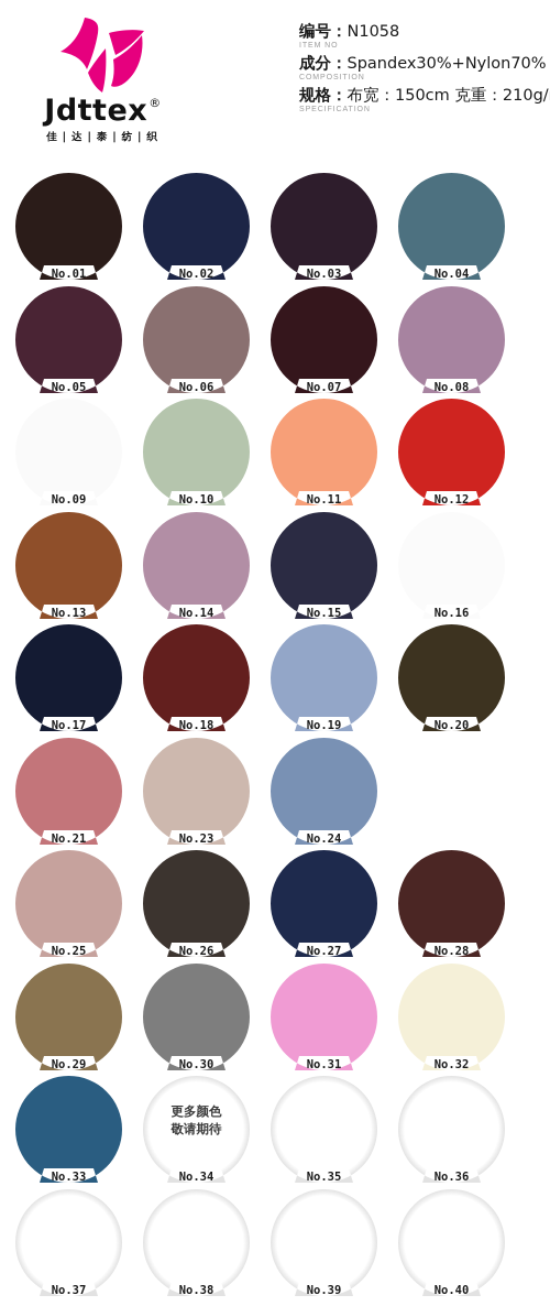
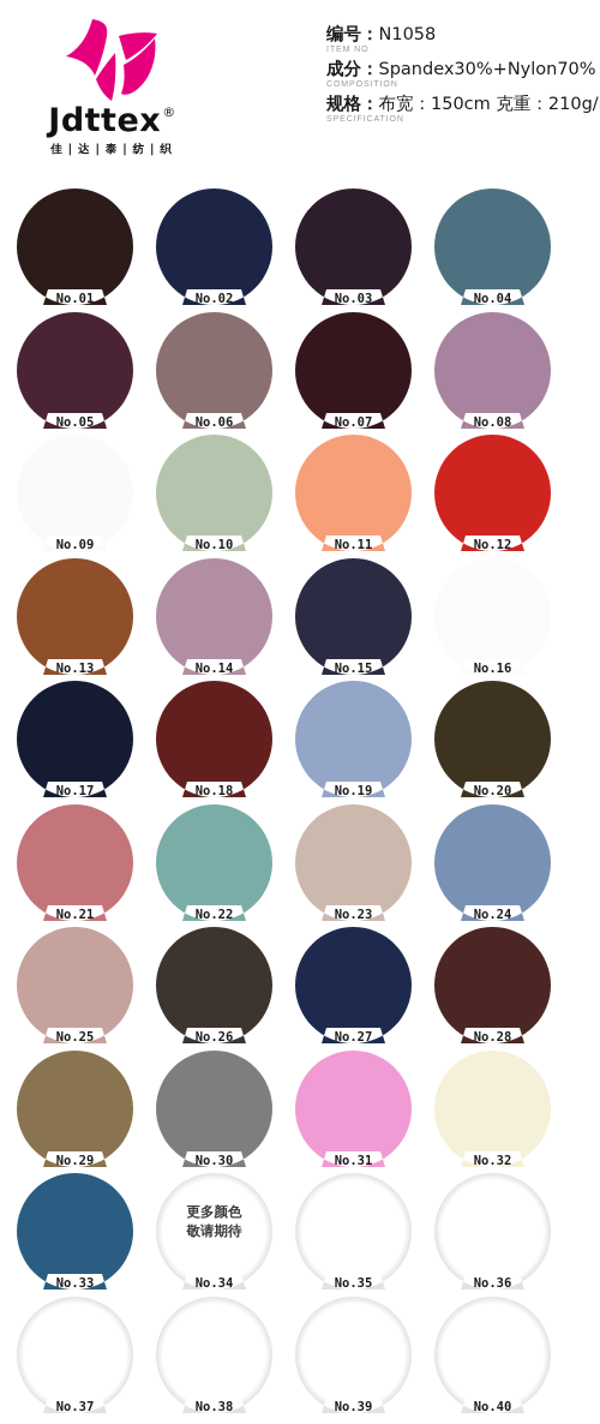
  Jdttex®
  佳 | 达 | 泰 | 纺 | 织
  编号：N1058
  成分：Spandex30%+Nylon70%
  规格：布宽：150cm 克重：210g/
  No.01
  No.02
  No.03
  No.04
  No.05
  No.06
  No.07
  No.08
  No.09
  No.10
  No.11
  No.12
  No.13
  No.14
  No.15
  No.16
  No.17
  No.18
  No.19
  No.20
  No.21
+ No.22
  No.23
  No.24
  No.25
  No.26
  No.27
  No.28
  No.29
  No.30
  No.31
  No.32
  No.33
  更多颜色
  敬请期待
  No.34
  No.35
  No.36
  No.37
  No.38
  No.39
  No.40
